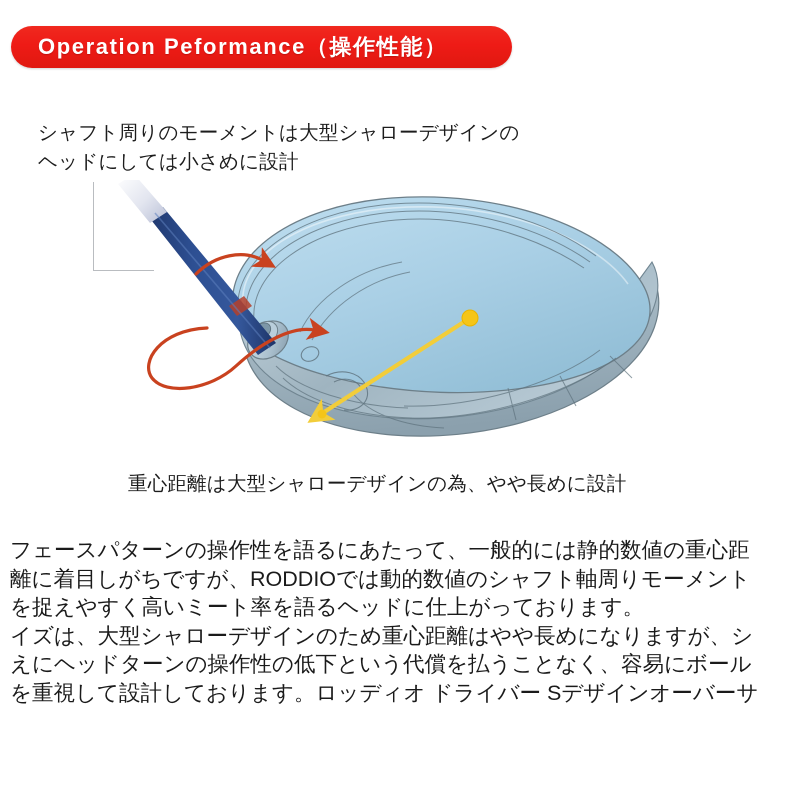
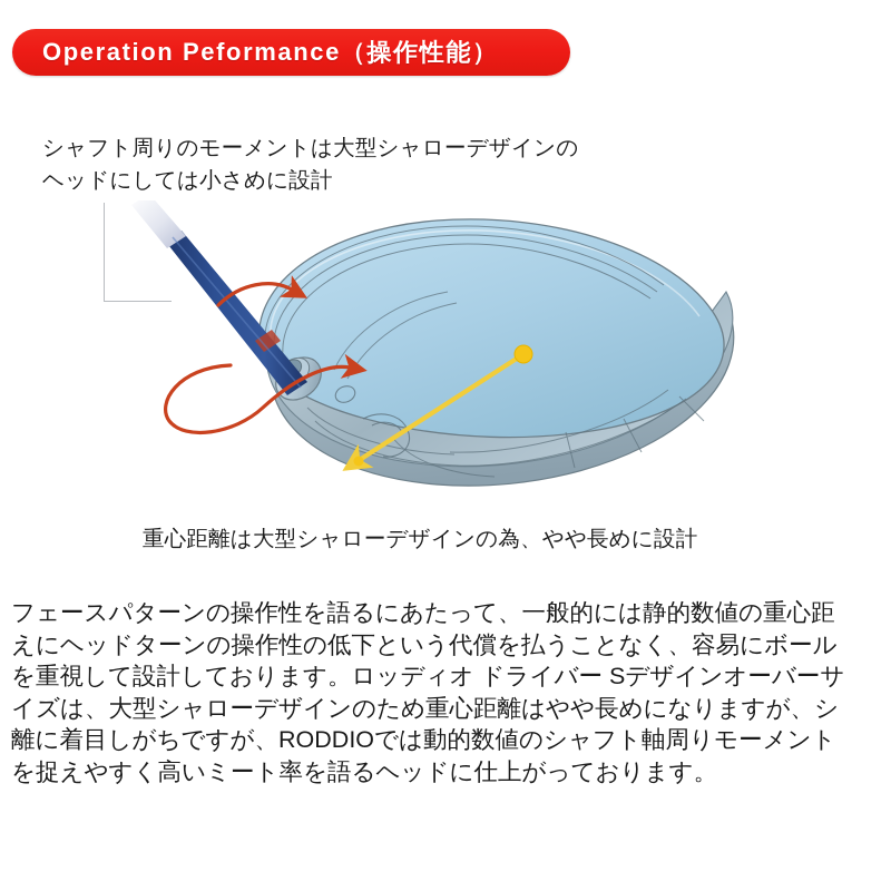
  Operation Peformance（操作性能）
  シャフト周りのモーメントは大型シャローデザインの
  ヘッドにしては小さめに設計
  重心距離は大型シャローデザインの為、やや長めに設計
  フェースパターンの操作性を語るにあたって、一般的には静的数値の重心距
- 離に着目しがちですが、RODDIOでは動的数値のシャフト軸周りモーメント
+ えにヘッドターンの操作性の低下という代償を払うことなく、容易にボール
- を捉えやすく高いミート率を語るヘッドに仕上がっております。
+ を重視して設計しております。ロッディオ ドライバー Sデザインオーバーサ
  イズは、大型シャローデザインのため重心距離はやや長めになりますが、シ
- えにヘッドターンの操作性の低下という代償を払うことなく、容易にボール
+ 離に着目しがちですが、RODDIOでは動的数値のシャフト軸周りモーメント
- を重視して設計しております。ロッディオ ドライバー Sデザインオーバーサ
+ を捉えやすく高いミート率を語るヘッドに仕上がっております。
